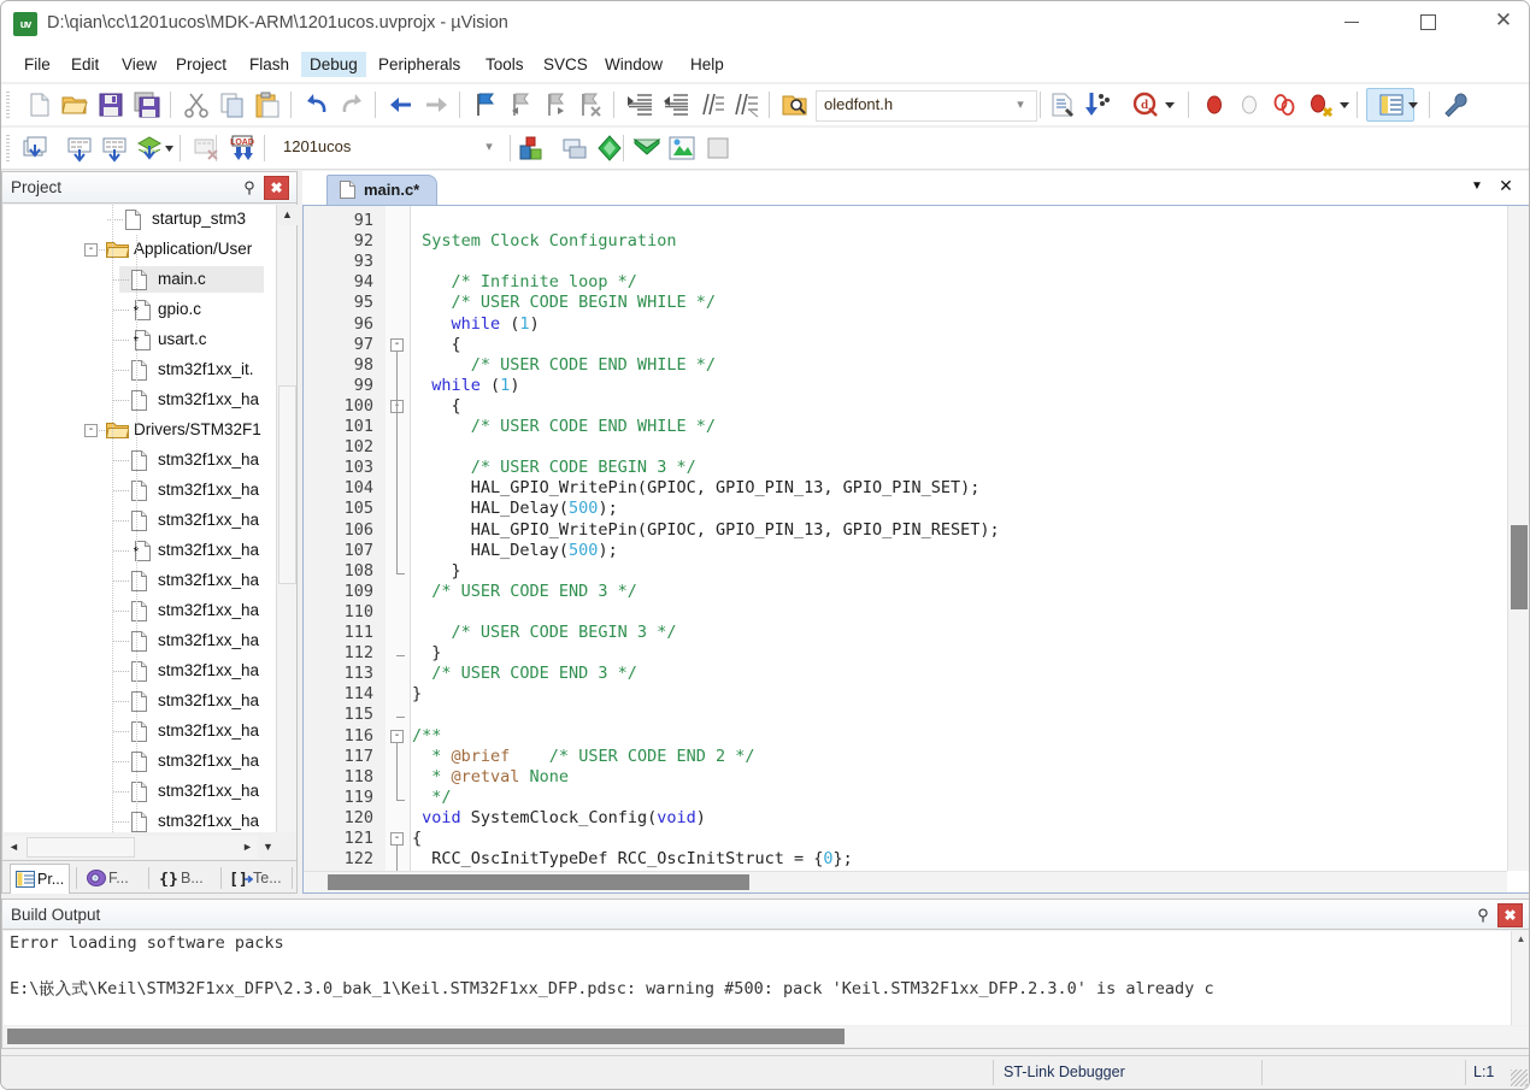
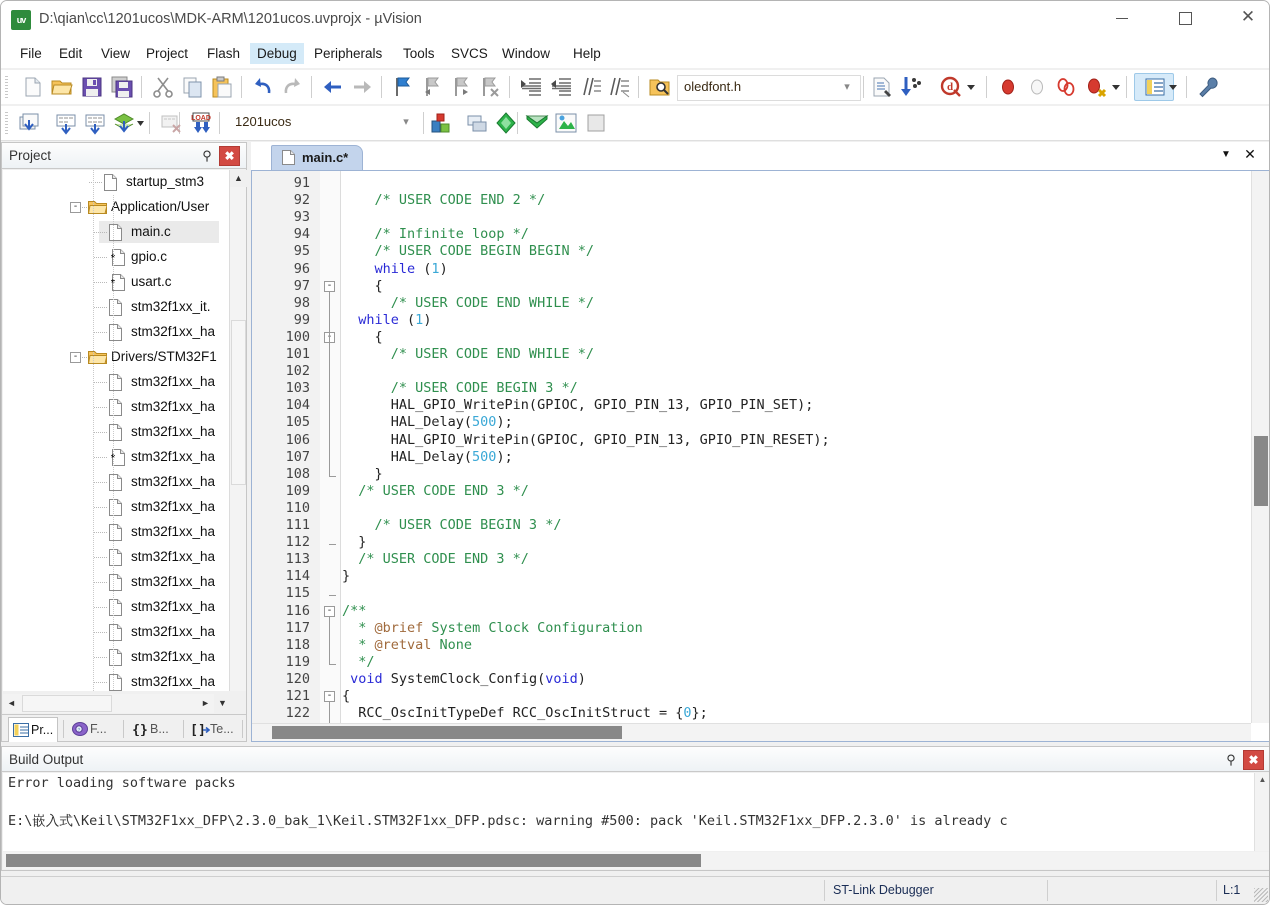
  uv
  D:\qian\cc\1201ucos\MDK-ARM\1201ucos.uvprojx - µVision
  ✕
  File
  Edit
  View
  Project
  Flash
  Debug
  Peripherals
  Tools
  SVCS
  Window
  Help
  oledfont.h
  ▾
  d
  1201ucos
  ▾
  Project
  ⚲
  ✖
  startup_stm3
  -
  Application/User
  main.c
  gpio.c
  usart.c
  stm32f1xx_it.
  stm32f1xx_ha
  -
  Drivers/STM32F1
  stm32f1xx_ha
  stm32f1xx_ha
  stm32f1xx_ha
  stm32f1xx_ha
  stm32f1xx_ha
  stm32f1xx_ha
  stm32f1xx_ha
  stm32f1xx_ha
  stm32f1xx_ha
  stm32f1xx_ha
  stm32f1xx_ha
  stm32f1xx_ha
  stm32f1xx_ha
  ▲
  ◄
  ►
  ▼
  Pr...
  F...
  {}
  B...
  []
  Te...
  main.c*
  ▼
  ✕
  91
  92
- System Clock Configuration
+ /* USER CODE END 2 */
  93
  94
  /* Infinite loop */
  95
- /* USER CODE BEGIN WHILE */
+ /* USER CODE BEGIN BEGIN */
  96
  while (1)
  97
  -
  {
  98
  /* USER CODE END WHILE */
  99
  while (1)
  100
  {
  101
  /* USER CODE END WHILE */
  102
  103
  /* USER CODE BEGIN 3 */
  104
  HAL_GPIO_WritePin(GPIOC, GPIO_PIN_13, GPIO_PIN_SET);
  105
  HAL_Delay(500);
  106
  HAL_GPIO_WritePin(GPIOC, GPIO_PIN_13, GPIO_PIN_RESET);
  107
  HAL_Delay(500);
  108
  }
  109
  /* USER CODE END 3 */
  110
  111
  /* USER CODE BEGIN 3 */
  112
  }
  113
  /* USER CODE END 3 */
  114
  }
  115
  116
  -
  /**
  117
- * @brief /* USER CODE END 2 */
+ * @brief System Clock Configuration
  118
  * @retval None
  119
  */
  120
  void SystemClock_Config(void)
  121
  -
  {
  122
  RCC_OscInitTypeDef RCC_OscInitStruct = {0};
  Build Output
  ⚲
  ✖
  Error loading software packs
  E:\嵌入式\Keil\STM32F1xx_DFP\2.3.0_bak_1\Keil.STM32F1xx_DFP.pdsc: warning #500: pack 'Keil.STM32F1xx_DFP.2.3.0' is already c
  ▲
  ST-Link Debugger
  L:1
